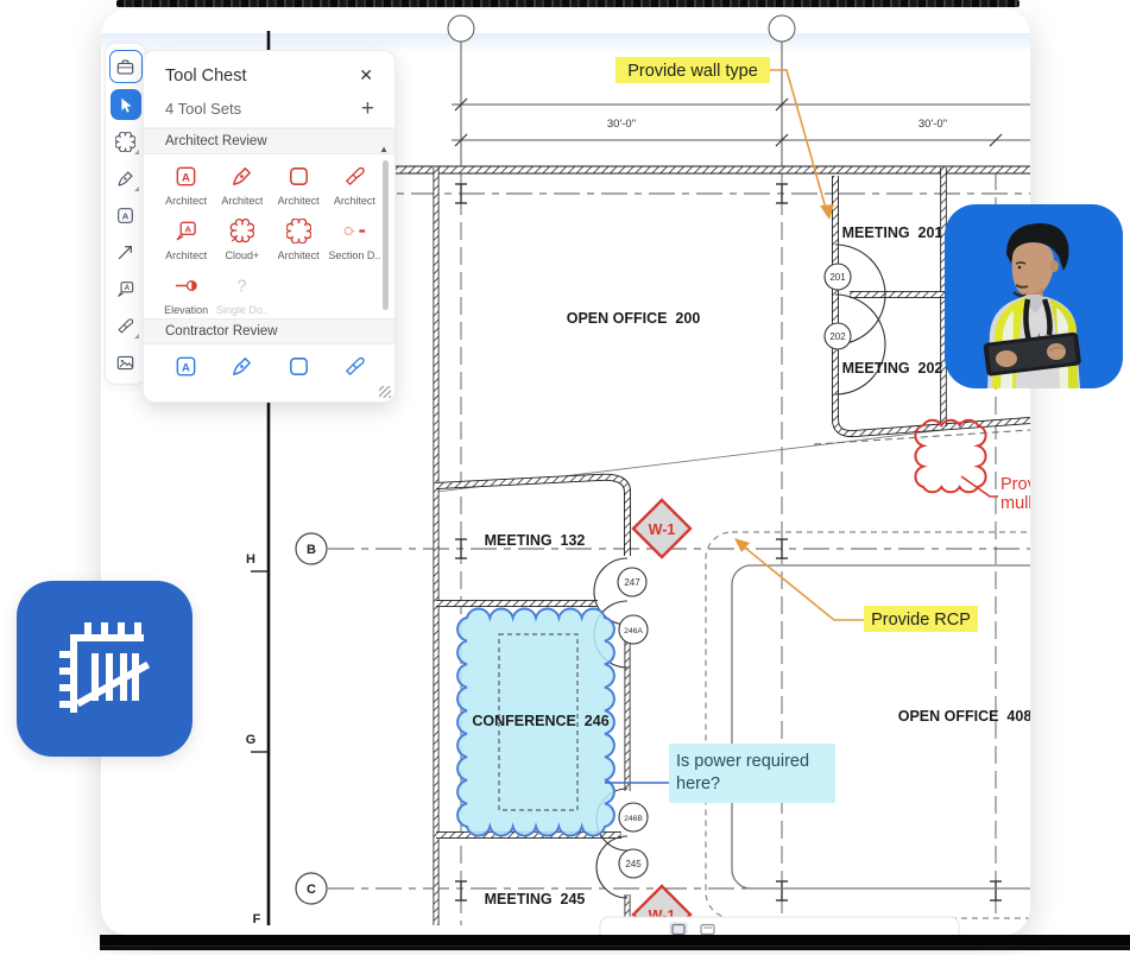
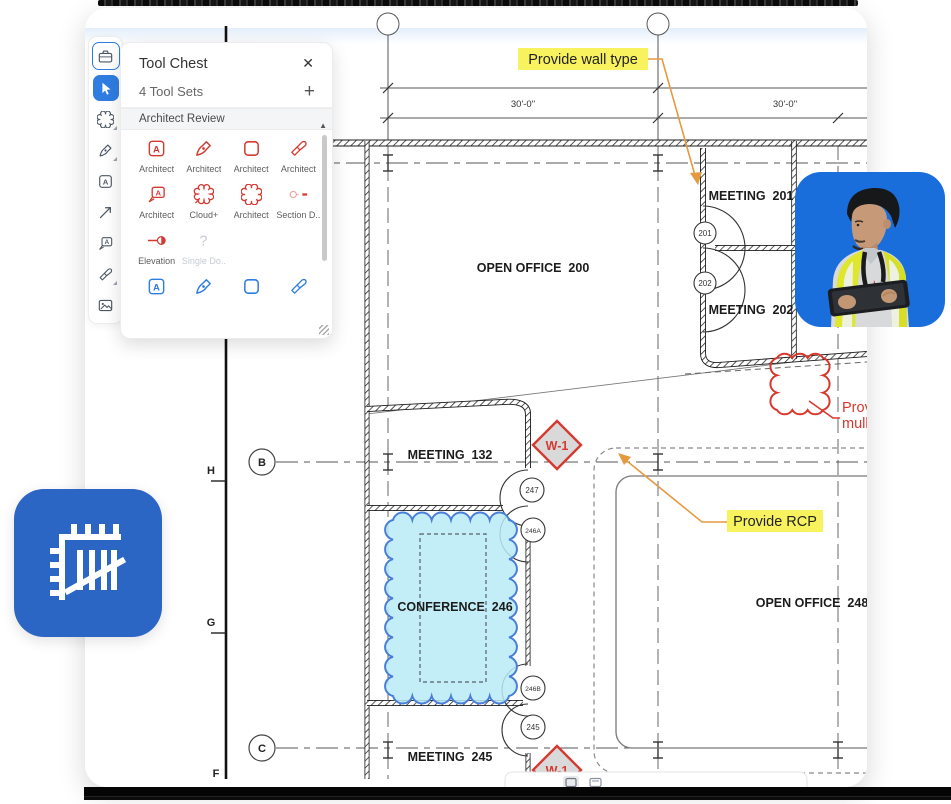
  30'-0"
  30'-0"
  H
  G
  F
  B
  C
  OPEN OFFICE 200
  MEETING 201
  MEETING 202
  MEETING 132
  CONFERENCE 246
- OPEN OFFICE 408
+ OPEN OFFICE 248
  MEETING 245
  201
  202
  247
  245
  W-1
  W-1
  Pro
  mull
  Provide wall type
  Provide RCP
- Is power required
- here?
  Tool Chest
  ✕
  4 Tool Sets
  +
  Architect Review
  Architect
  Architect
  Architect
  Architect
  Architect
  Cloud+
  Architect
  Section D..
  Elevation
  Single Do..
- Contractor Review
  ▲
